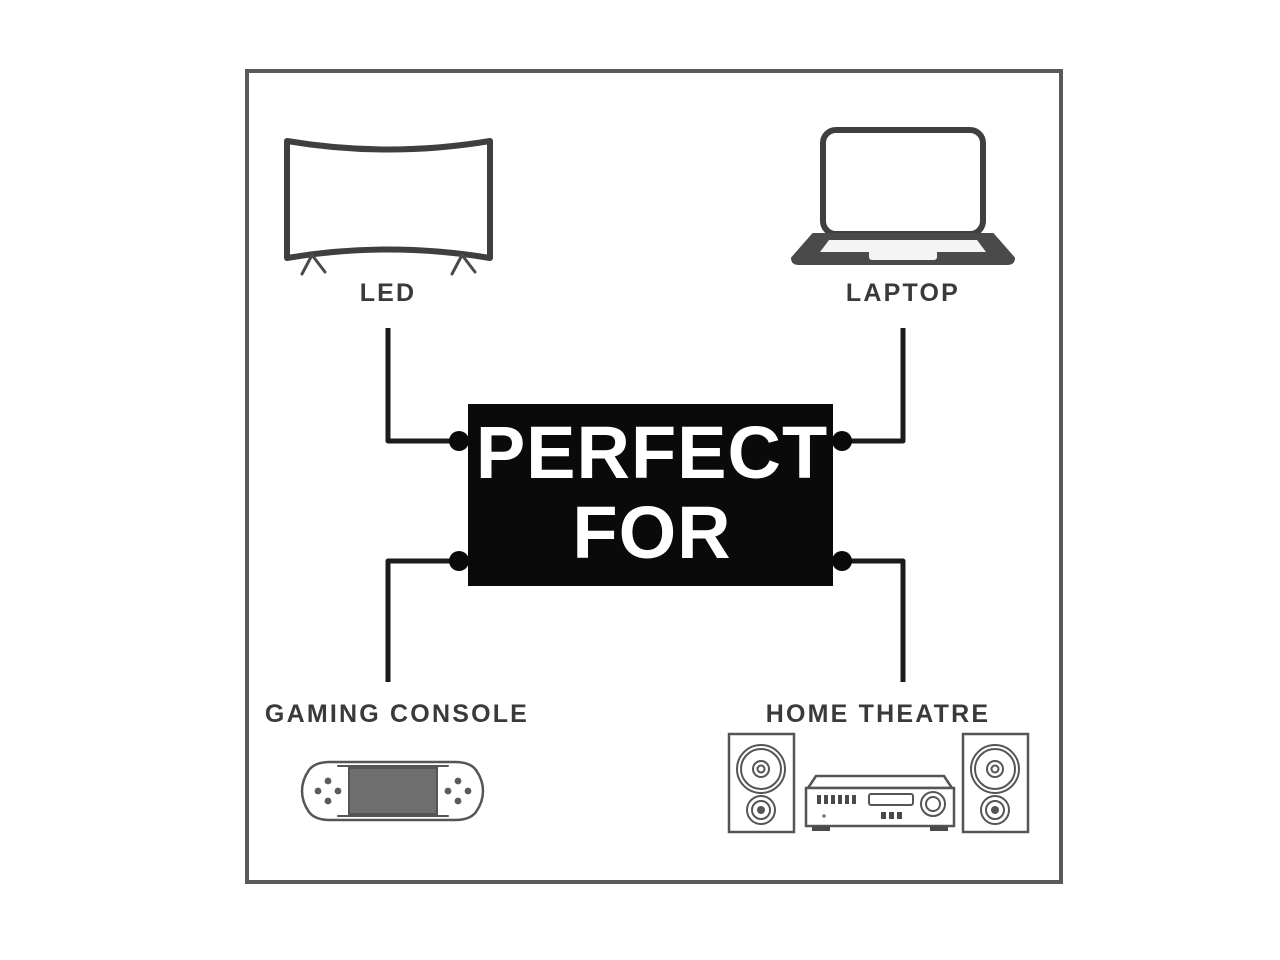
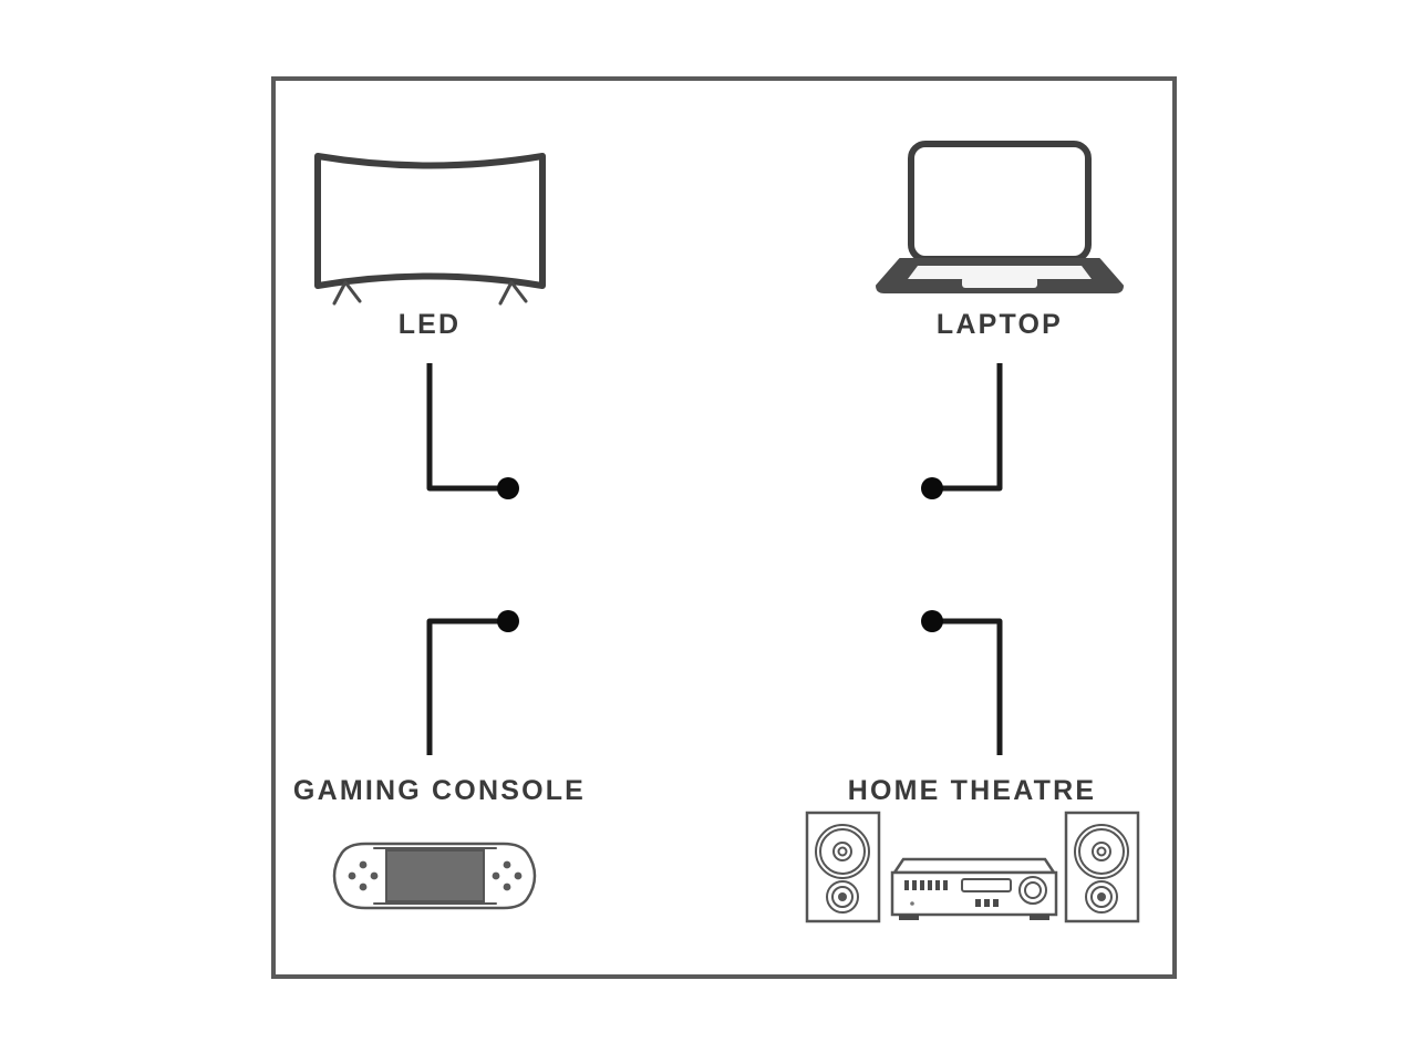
- PERFECT
- FOR
  LED
  LAPTOP
  GAMING CONSOLE
  HOME THEATRE
